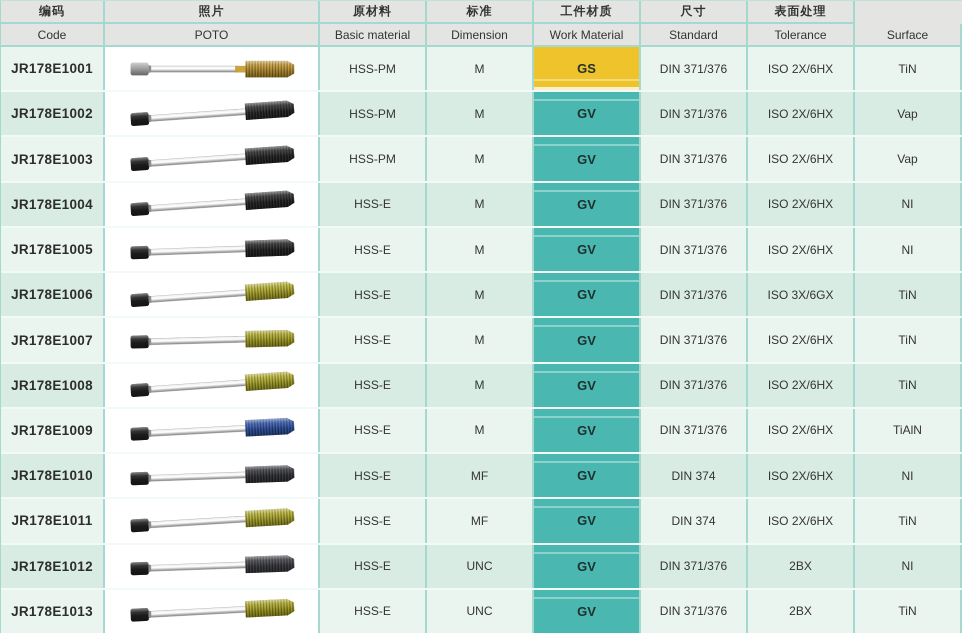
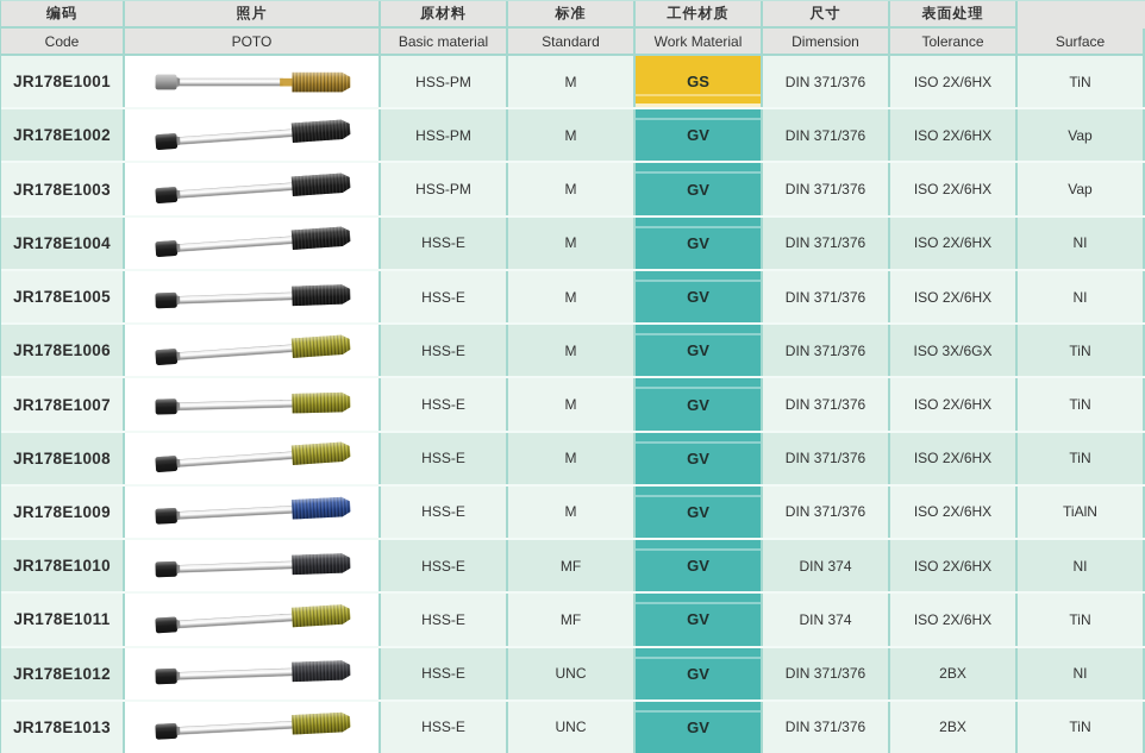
  编码
  照片
  原材料
  标准
  工件材质
  尺寸
  表面处理
  Code
  POTO
  Basic material
- Dimension
+ Standard
  Work Material
- Standard
+ Dimension
  Tolerance
  Surface
  JR178E1001
  HSS-PM
  M
  GS
  DIN 371/376
  ISO 2X/6HX
  TiN
  JR178E1002
  HSS-PM
  M
  GV
  DIN 371/376
  ISO 2X/6HX
  Vap
  JR178E1003
  HSS-PM
  M
  GV
  DIN 371/376
  ISO 2X/6HX
  Vap
  JR178E1004
  HSS-E
  M
  GV
  DIN 371/376
  ISO 2X/6HX
  NI
  JR178E1005
  HSS-E
  M
  GV
  DIN 371/376
  ISO 2X/6HX
  NI
  JR178E1006
  HSS-E
  M
  GV
  DIN 371/376
  ISO 3X/6GX
  TiN
  JR178E1007
  HSS-E
  M
  GV
  DIN 371/376
  ISO 2X/6HX
  TiN
  JR178E1008
  HSS-E
  M
  GV
  DIN 371/376
  ISO 2X/6HX
  TiN
  JR178E1009
  HSS-E
  M
  GV
  DIN 371/376
  ISO 2X/6HX
  TiAlN
  JR178E1010
  HSS-E
  MF
  GV
  DIN 374
  ISO 2X/6HX
  NI
  JR178E1011
  HSS-E
  MF
  GV
  DIN 374
  ISO 2X/6HX
  TiN
  JR178E1012
  HSS-E
  UNC
  GV
  DIN 371/376
  2BX
  NI
  JR178E1013
  HSS-E
  UNC
  GV
  DIN 371/376
  2BX
  TiN
